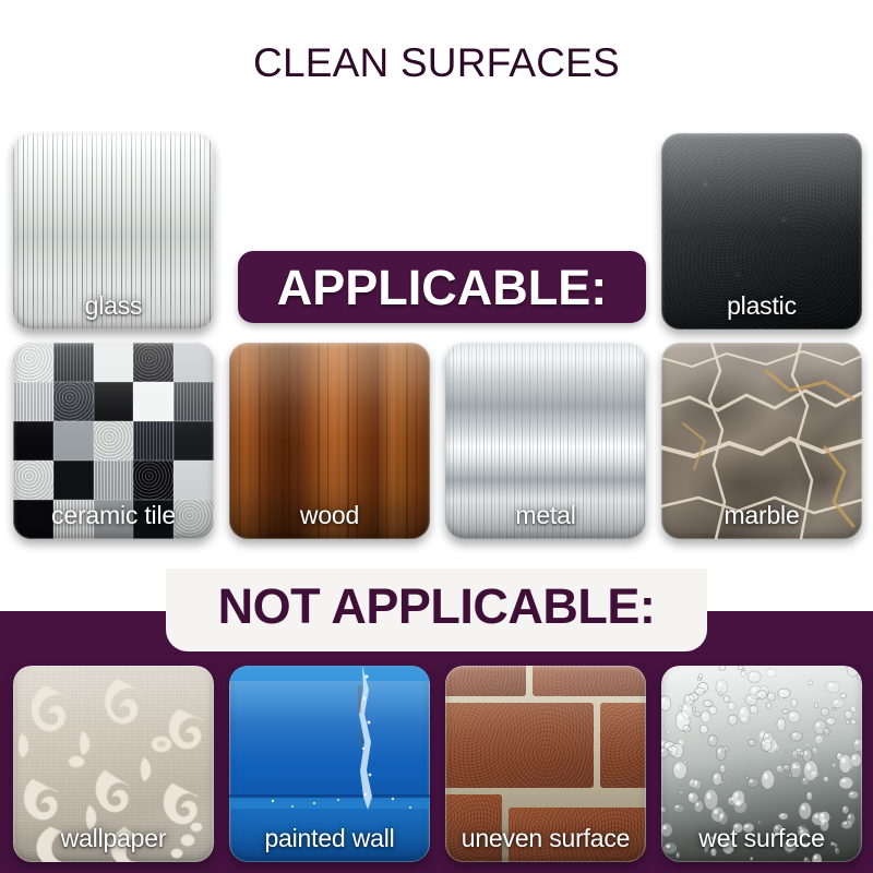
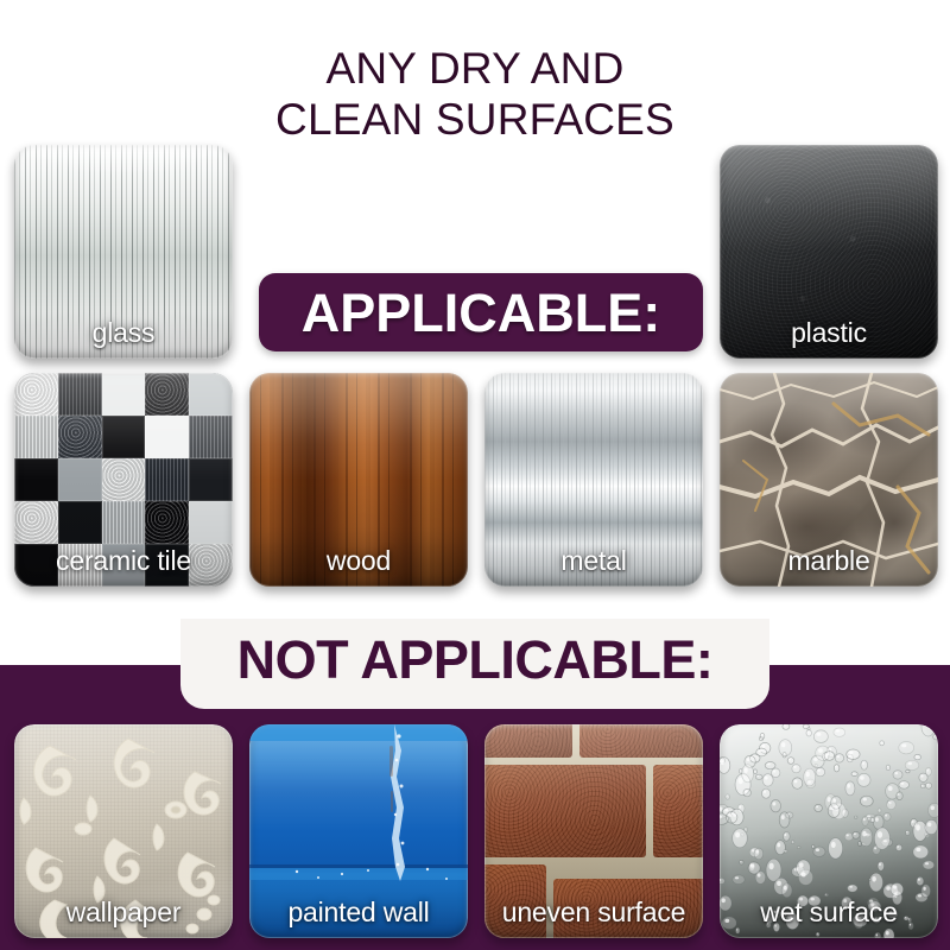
+ ANY DRY AND
  CLEAN SURFACES
  glass
  plastic
  APPLICABLE:
  ceramic tile
  wood
  metal
  marble
  NOT APPLICABLE:
  wallpaper
  painted wall
  uneven surface
  wet surface
